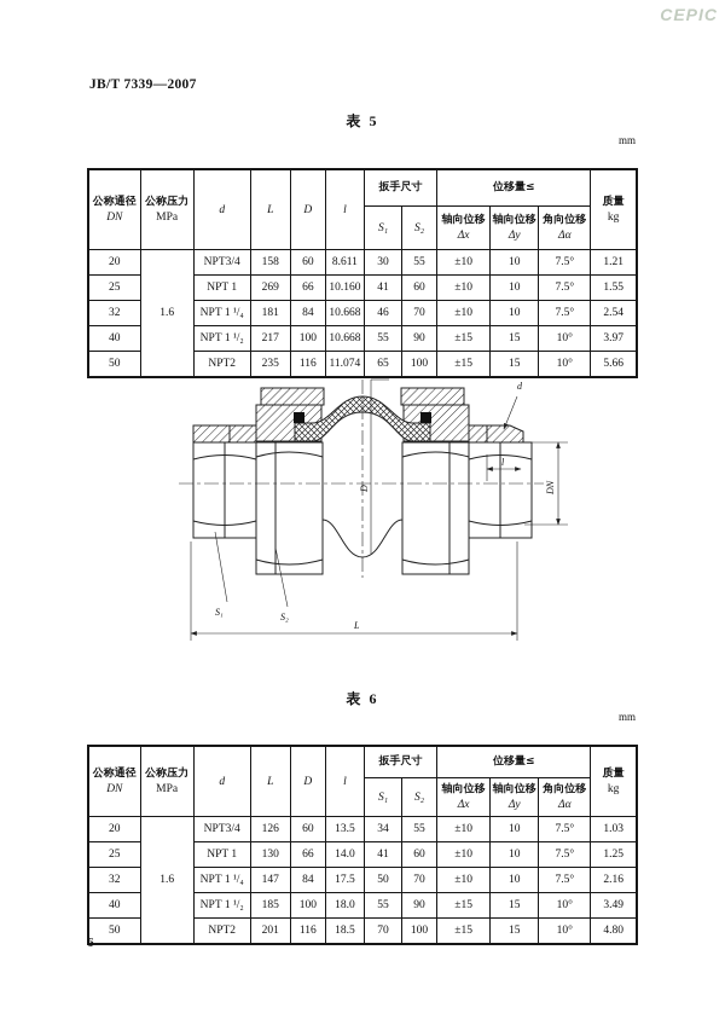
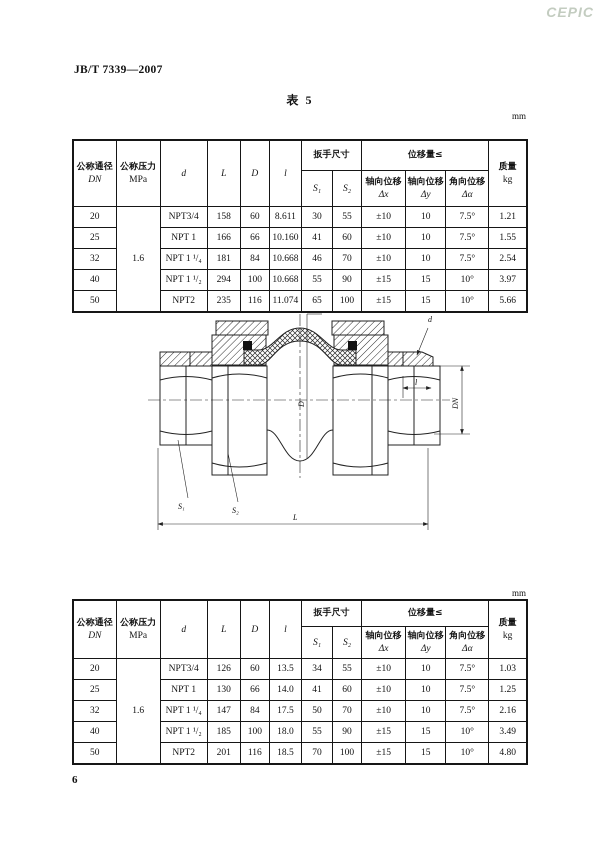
  CEPIC
  JB/T 7339—2007
  表 5
  mm
  公称通径DN	公称压力MPa	d	L	D	l	扳手尺寸	位移量≤	质量kg
  S₁	S₂	轴向位移Δx	轴向位移Δy	角向位移Δα
  20	1.6	NPT3/4	158	60	8.611	30	55	±10	10	7.5°	1.21
- 25	NPT 1	269	66	10.160	41	60	±10	10	7.5°	1.55
+ 25	NPT 1	166	66	10.160	41	60	±10	10	7.5°	1.55
  32	NPT 1 ¹/₄	181	84	10.668	46	70	±10	10	7.5°	2.54
- 40	NPT 1 ¹/₂	217	100	10.668	55	90	±15	15	10°	3.97
+ 40	NPT 1 ¹/₂	294	100	10.668	55	90	±15	15	10°	3.97
  50	NPT2	235	116	11.074	65	100	±15	15	10°	5.66
  d
  l
  S₁
  S₂
  L
- 表 6
  mm
  公称通径DN	公称压力MPa	d	L	D	l	扳手尺寸	位移量≤	质量kg
  S₁	S₂	轴向位移Δx	轴向位移Δy	角向位移Δα
  20	1.6	NPT3/4	126	60	13.5	34	55	±10	10	7.5°	1.03
  25	NPT 1	130	66	14.0	41	60	±10	10	7.5°	1.25
  32	NPT 1 ¹/₄	147	84	17.5	50	70	±10	10	7.5°	2.16
  40	NPT 1 ¹/₂	185	100	18.0	55	90	±15	15	10°	3.49
  50	NPT2	201	116	18.5	70	100	±15	15	10°	4.80
  6
